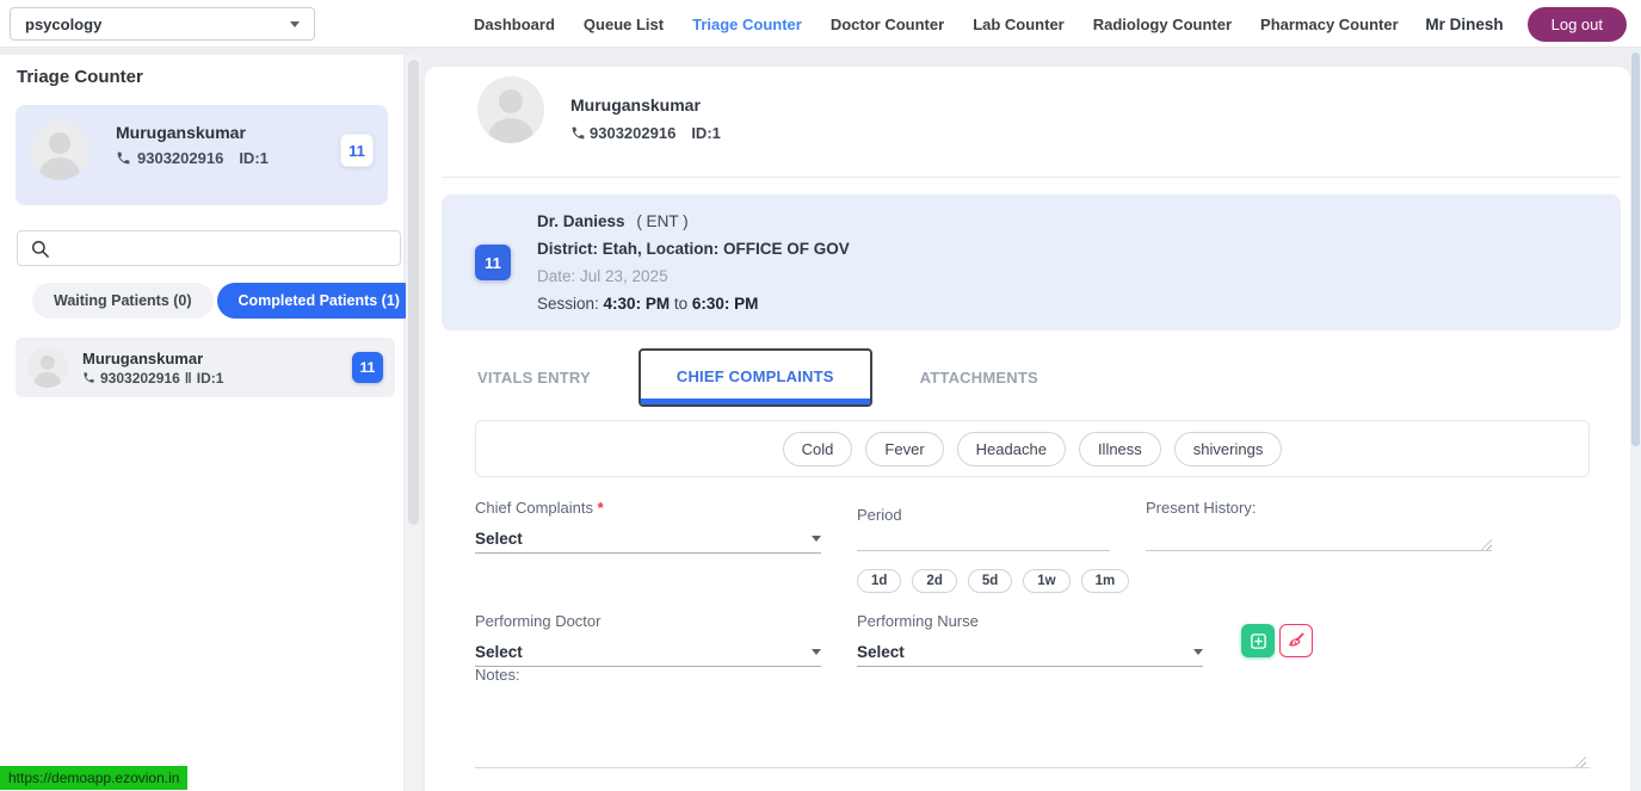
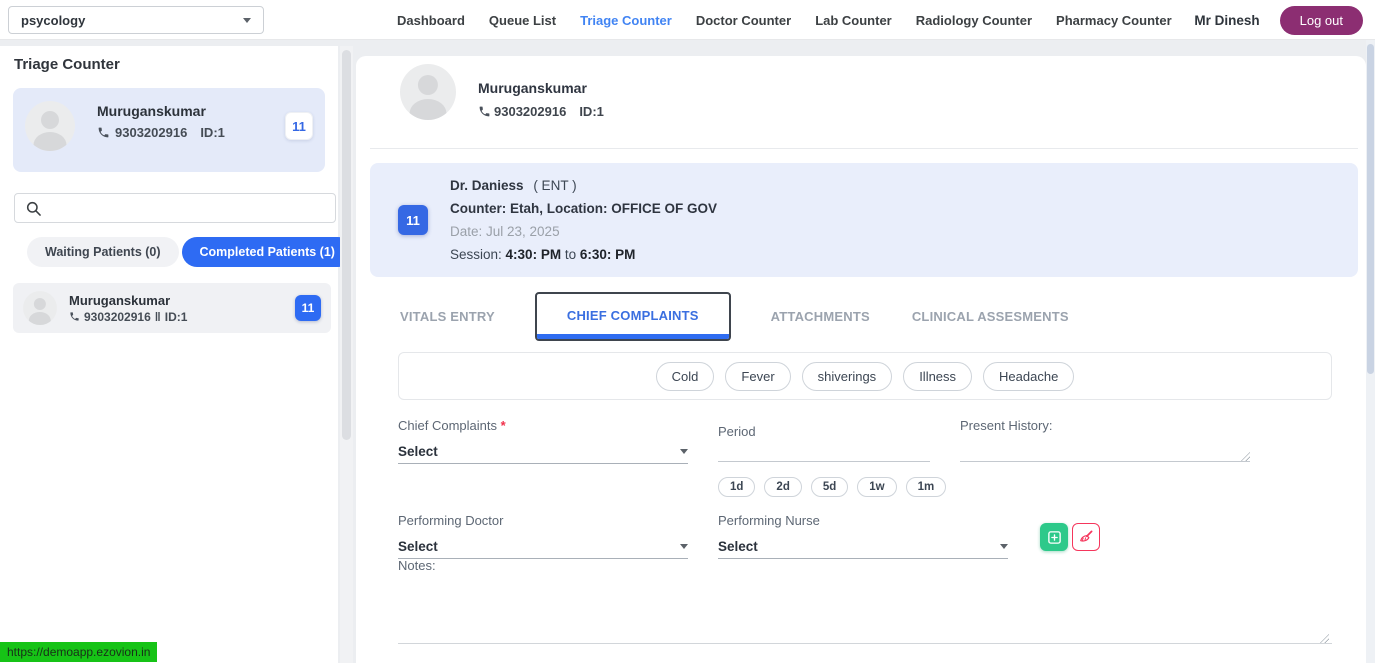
  psycology
  Dashboard
  Queue List
  Triage Counter
  Doctor Counter
  Lab Counter
  Radiology Counter
  Pharmacy Counter
  Mr Dinesh
  Log out
  Triage Counter
  Muruganskumar
  9303202916
  ID:1
  11
  Waiting Patients (0)
  Completed Patients (1)
  Muruganskumar
  9303202916
  ‖
  ID:1
  11
  Muruganskumar
  9303202916
  ID:1
  11
  Dr. Daniess ( ENT )
- District: Etah, Location: OFFICE OF GOV
+ Counter: Etah, Location: OFFICE OF GOV
  Date: Jul 23, 2025
  Session: 4:30: PM to 6:30: PM
  VITALS ENTRY
  CHIEF COMPLAINTS
  ATTACHMENTS
+ CLINICAL ASSESMENTS
  Cold
  Fever
- Headache
+ shiverings
  Illness
- shiverings
+ Headache
  Chief Complaints *
  Select
  Period
  1d
  2d
  5d
  1w
  1m
  Present History:
  Performing Doctor
  Select
  Performing Nurse
  Select
  Notes:
  https://demoapp.ezovion.in
